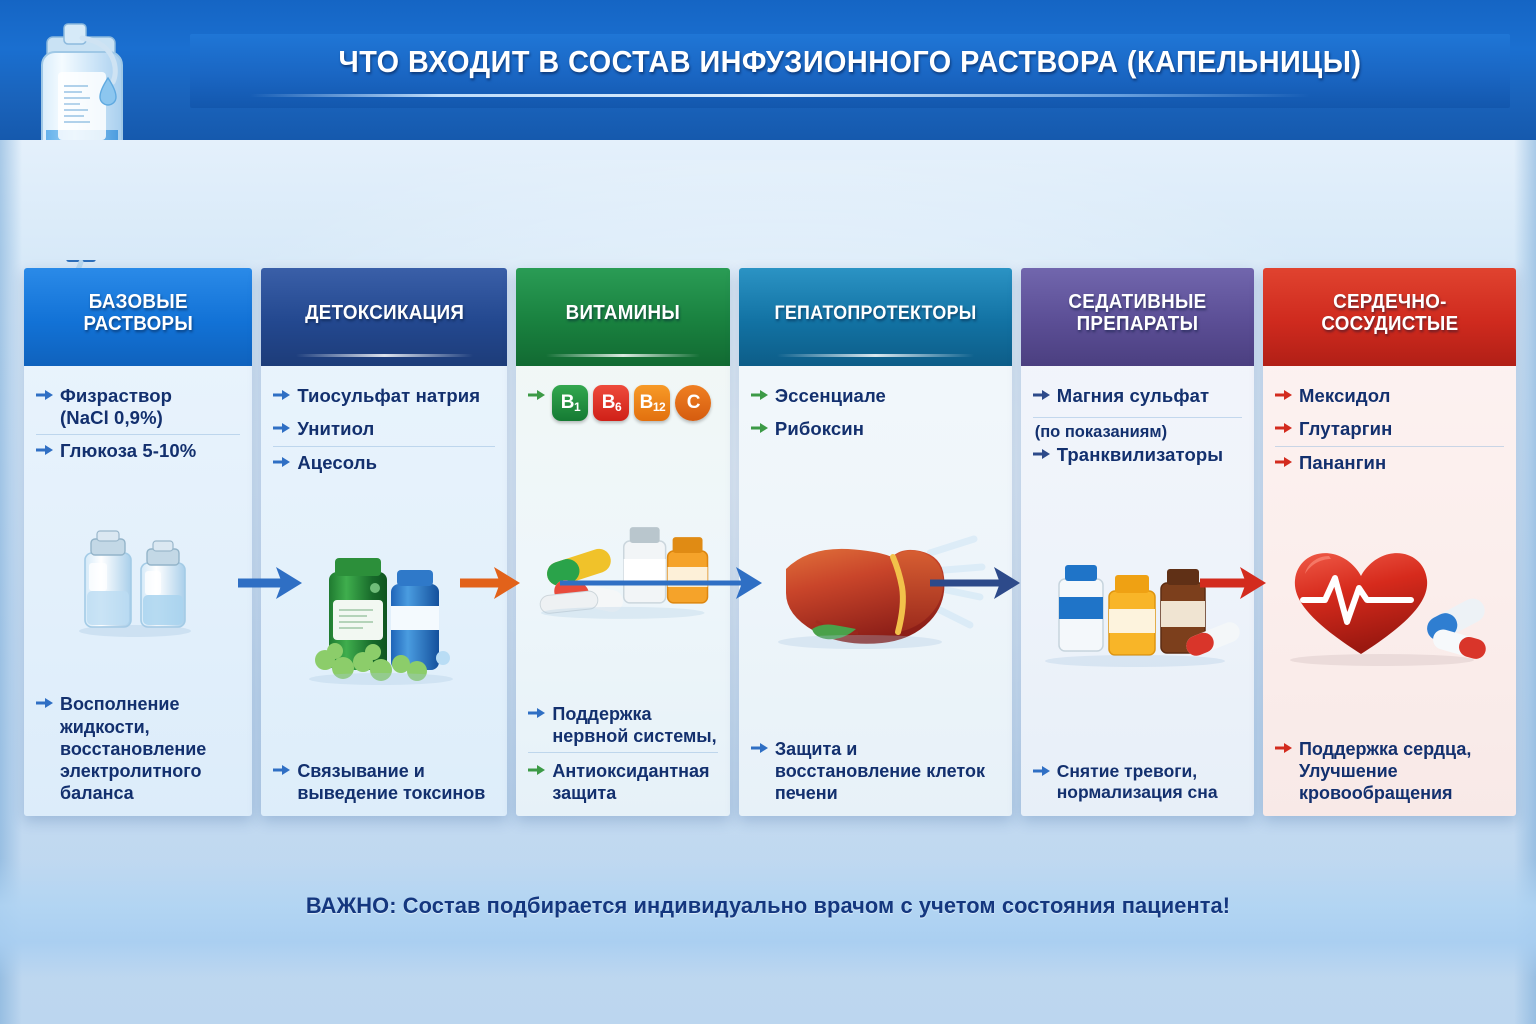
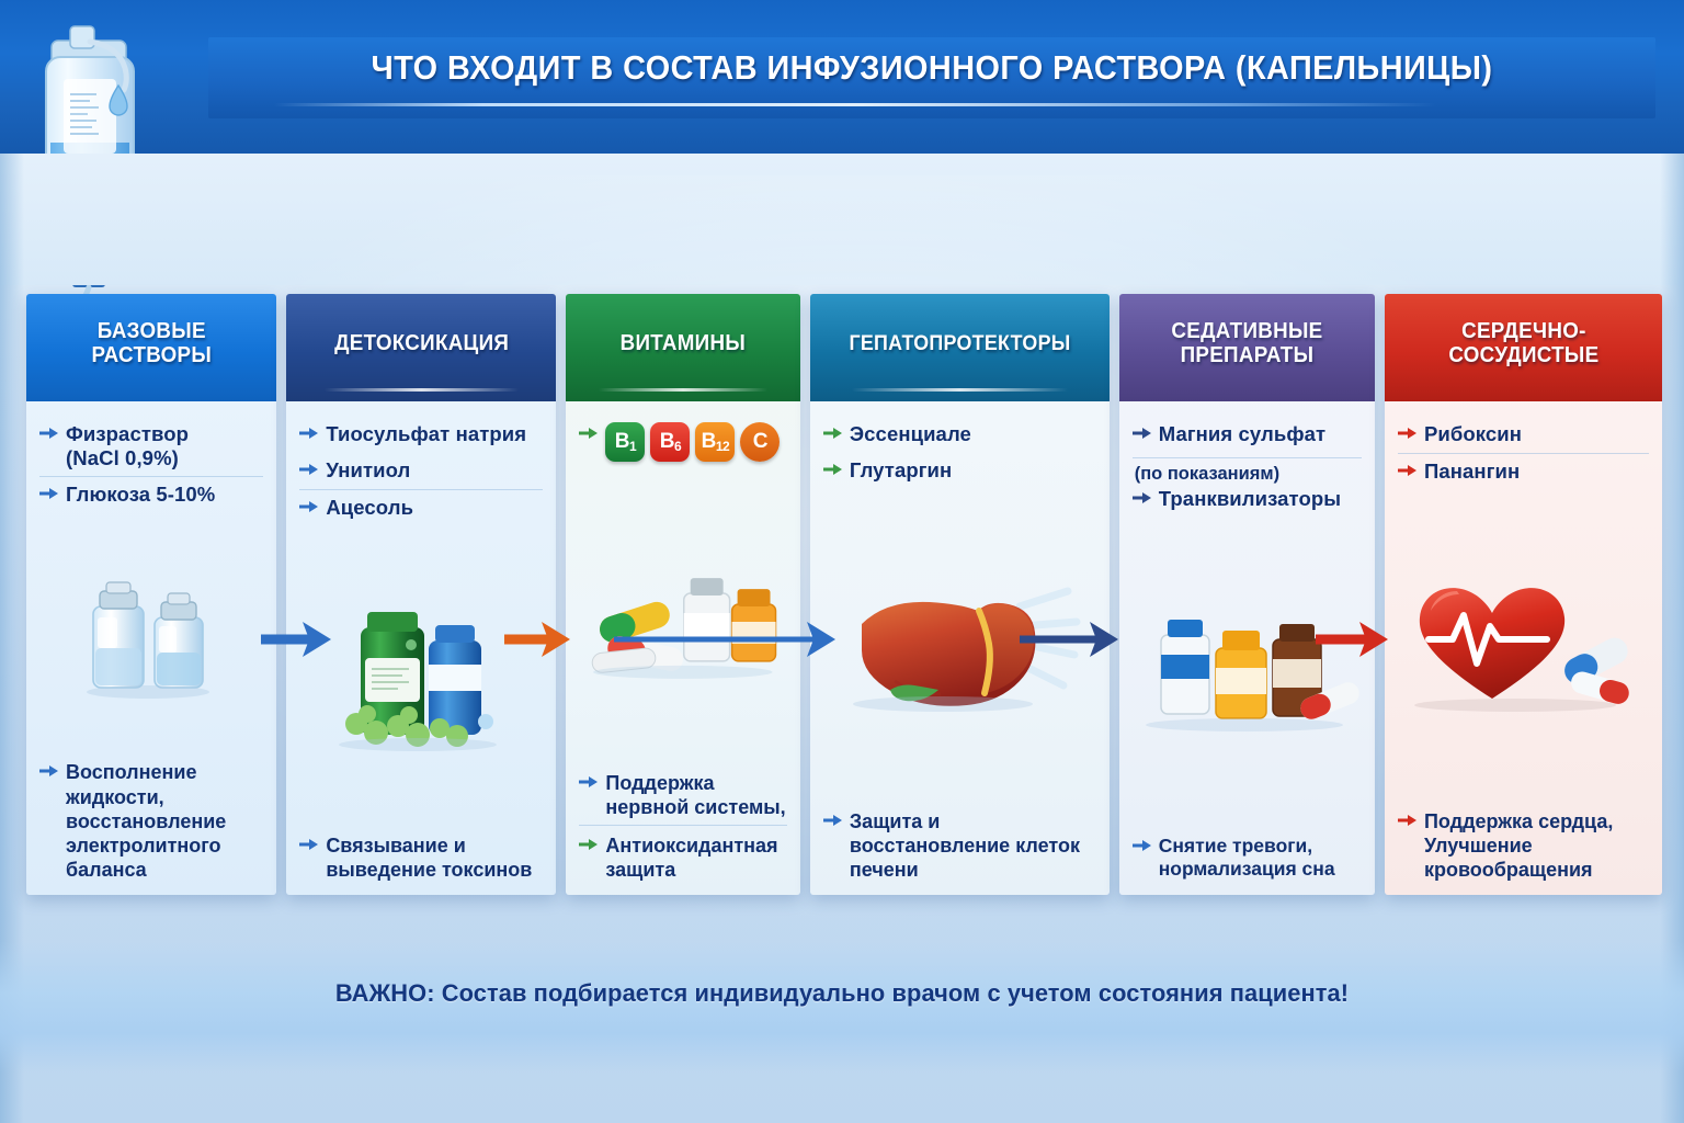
  ЧТО ВХОДИТ В СОСТАВ ИНФУЗИОННОГО РАСТВОРА (КАПЕЛЬНИЦЫ)
  БАЗОВЫЕ
  РАСТВОРЫ
  Физраствор
  (NaCl 0,9%)
  Глюкоза 5-10%
  Восполнение жидкости, восстановление электролитного баланса
  ДЕТОКСИКАЦИЯ
  Тиосульфат натрия
  Унитиол
  Ацесоль
  Связывание и выведение токсинов
  ВИТАМИНЫ
  B
  1
  B
  6
  B
  12
  C
  Поддержка нервной системы,
  Антиоксидантная защита
  ГЕПАТОПРОТЕКТОРЫ
  Эссенциале
- Рибоксин
+ Глутаргин
  Защита и восстановление клеток печени
  СЕДАТИВНЫЕ
  ПРЕПАРАТЫ
  Магния сульфат
  (по показаниям)
  Транквилизаторы
  Снятие тревоги, нормализация сна
  СЕРДЕЧНО-
  СОСУДИСТЫЕ
- Мексидол
- Глутаргин
+ Рибоксин
  Панангин
  Поддержка сердца, Улучшение кровообращения
  ВАЖНО: Состав подбирается индивидуально врачом с учетом состояния пациента!
